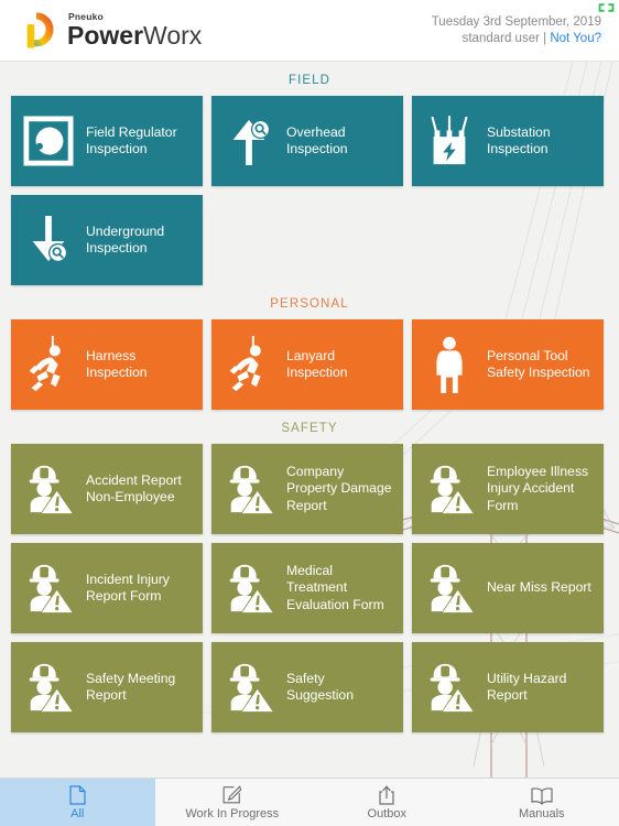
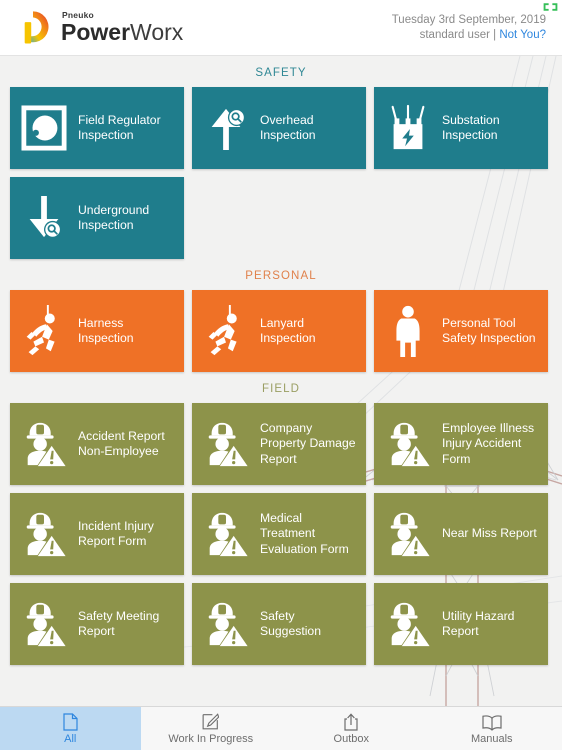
  Pneuko
  PowerWorx
  Tuesday 3rd September, 2019
  standard user | Not You?
- FIELD
+ SAFETY
  Field Regulator
  Inspection
  Overhead
  Inspection
  Substation
  Inspection
  Underground
  Inspection
  PERSONAL
  Harness
  Inspection
  Lanyard
  Inspection
  Personal Tool
  Safety Inspection
- SAFETY
+ FIELD
  Accident Report
  Non-Employee
  Company
  Property Damage
  Report
  Employee Illness
  Injury Accident
  Form
  Incident Injury
  Report Form
  Medical
  Treatment
  Evaluation Form
  Near Miss Report
  Safety Meeting
  Report
  Safety
  Suggestion
  Utility Hazard
  Report
  All
  Work In Progress
  Outbox
  Manuals
